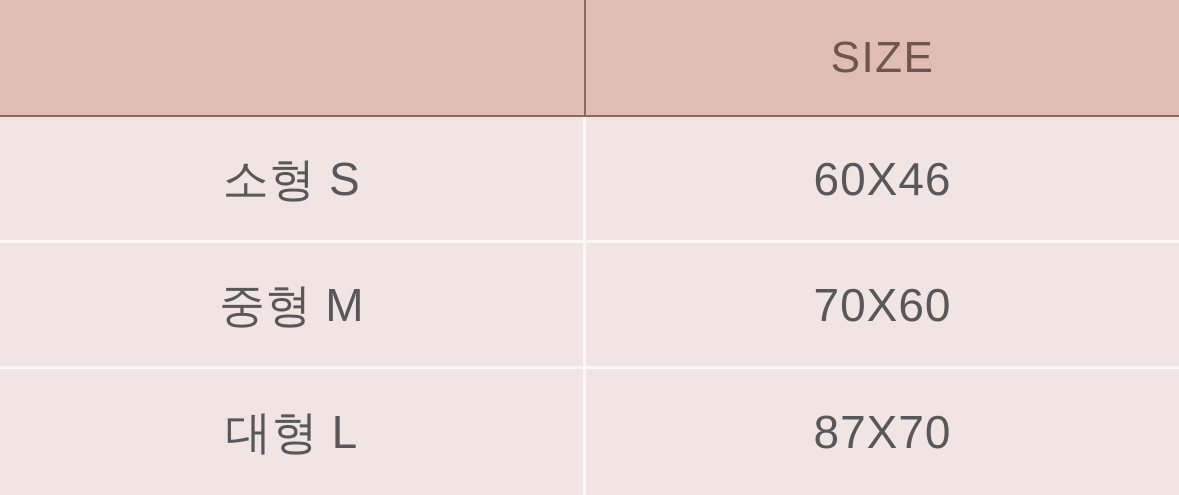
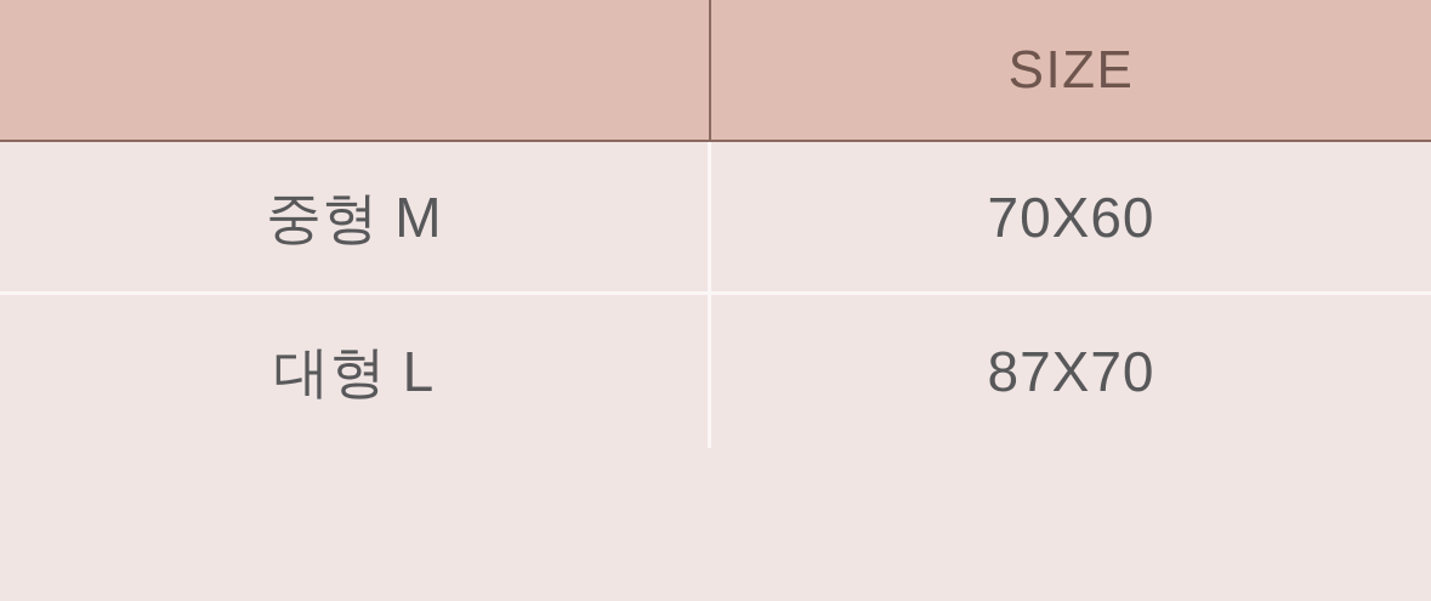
  SIZE
- 소형 S
- 60X46
  중형 M
  70X60
  대형 L
  87X70
